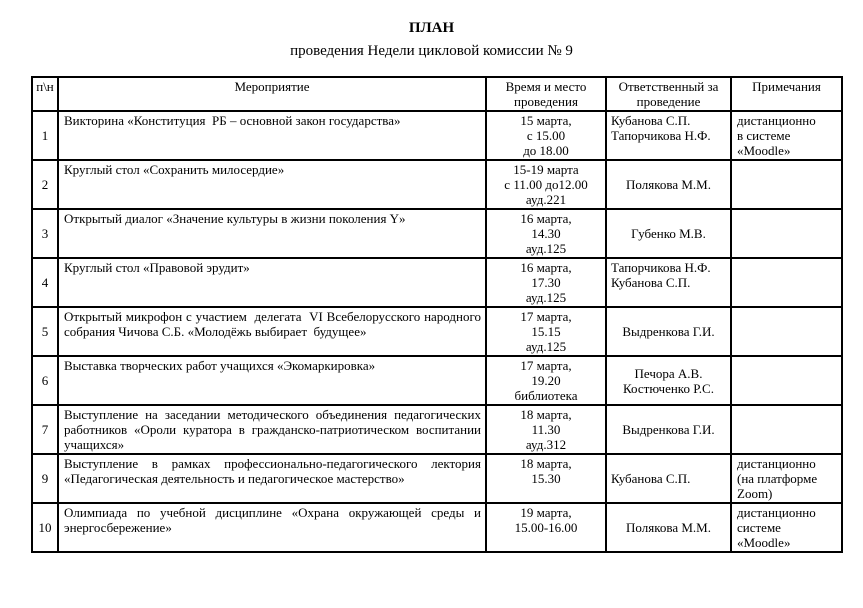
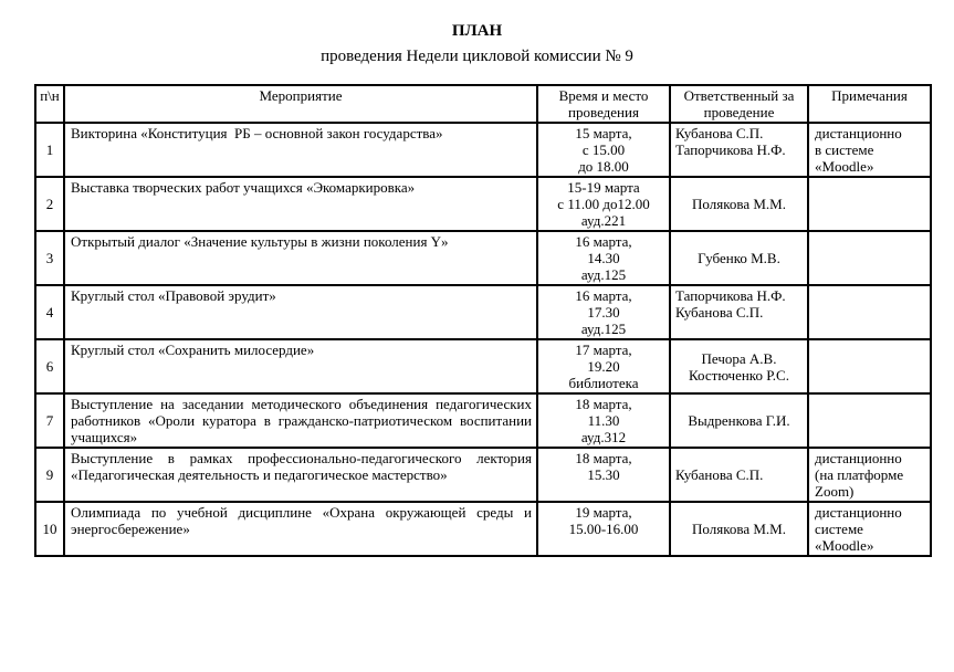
  ПЛАН
  проведения Недели цикловой комиссии № 9
  п\н	Мероприятие	Время и место проведения	Ответственный за проведение	Примечания
  1	Викторина «Конституция РБ – основной закон государства»	15 марта, с 15.00 до 18.00	Кубанова С.П. Тапорчикова Н.Ф.	дистанционно в системе «Moodle»
- 2	Круглый стол «Сохранить милосердие»	15-19 марта с 11.00 до12.00 ауд.221	Полякова М.М.
+ 2	Выставка творческих работ учащихся «Экомаркировка»	15-19 марта с 11.00 до12.00 ауд.221	Полякова М.М.
  3	Открытый диалог «Значение культуры в жизни поколения Y»	16 марта, 14.30 ауд.125	Губенко М.В.
  4	Круглый стол «Правовой эрудит»	16 марта, 17.30 ауд.125	Тапорчикова Н.Ф. Кубанова С.П.
- 5	Открытый микрофон с участием делегата VI Всебелорусского народного собрания Чичова С.Б. «Молодёжь выбирает будущее»	17 марта, 15.15 ауд.125	Выдренкова Г.И.
- 6	Выставка творческих работ учащихся «Экомаркировка»	17 марта, 19.20 библиотека	Печора А.В. Костюченко Р.С.
+ 6	Круглый стол «Сохранить милосердие»	17 марта, 19.20 библиотека	Печора А.В. Костюченко Р.С.
  7	Выступление на заседании методического объединения педагогических работников «Ороли куратора в гражданско-патриотическом воспитании учащихся»	18 марта, 11.30 ауд.312	Выдренкова Г.И.
  9	Выступление в рамках профессионально-педагогического лектория «Педагогическая деятельность и педагогическое мастерство»	18 марта, 15.30	Кубанова С.П.	дистанционно (на платформе Zoom)
  10	Олимпиада по учебной дисциплине «Охрана окружающей среды и энергосбережение»	19 марта, 15.00-16.00	Полякова М.М.	дистанционно системе «Moodle»
